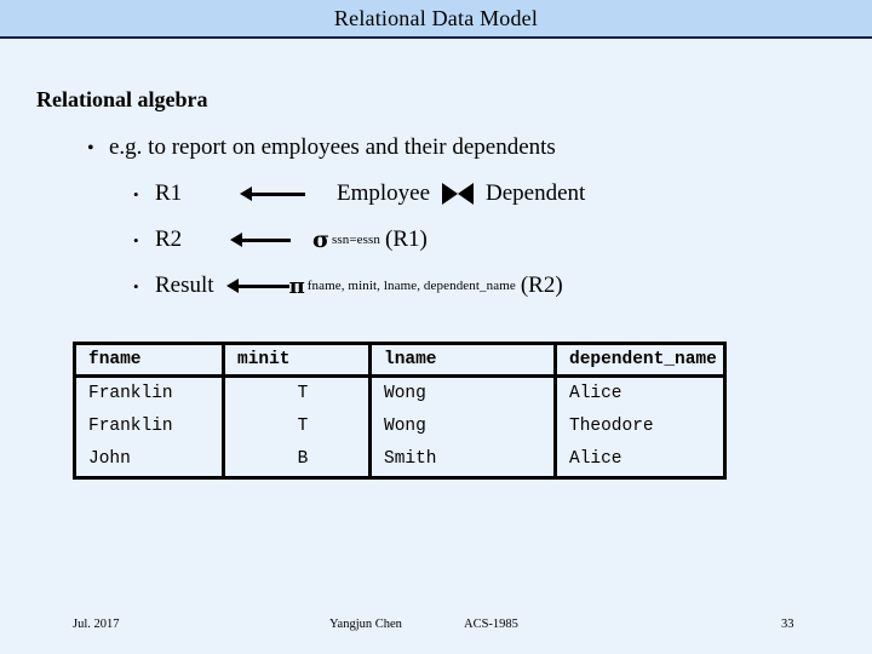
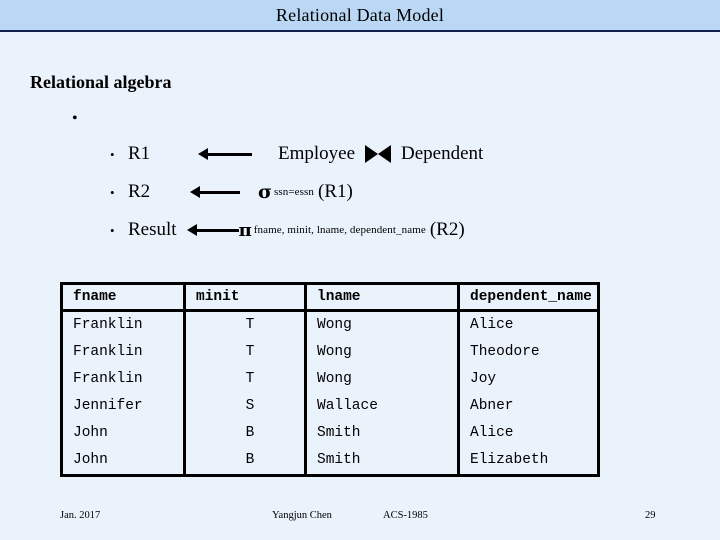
  Relational Data Model
  Relational algebra
  •
- e.g. to report on employees and their dependents
  •
  R1
  Employee
  Dependent
  •
  R2
  σ
  ssn=essn
  (R1)
  •
  Result
  π
  fname, minit, lname, dependent_name
  (R2)
  fname	minit	lname	dependent_name
  Franklin	T	Wong	Alice
  Franklin	T	Wong	Theodore
+ Franklin	T	Wong	Joy
+ Jennifer	S	Wallace	Abner
  John	B	Smith	Alice
+ John	B	Smith	Elizabeth
- Jul. 2017
+ Jan. 2017
  Yangjun Chen
  ACS-1985
- 33
+ 29
